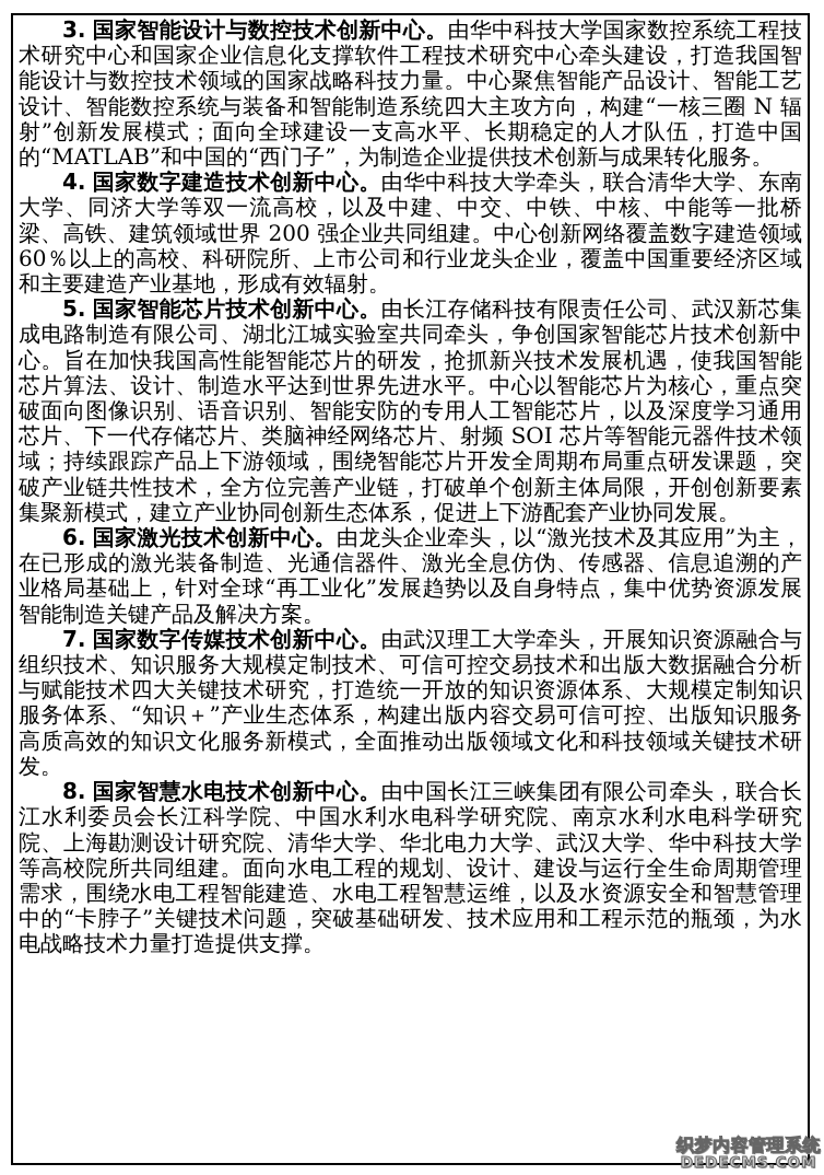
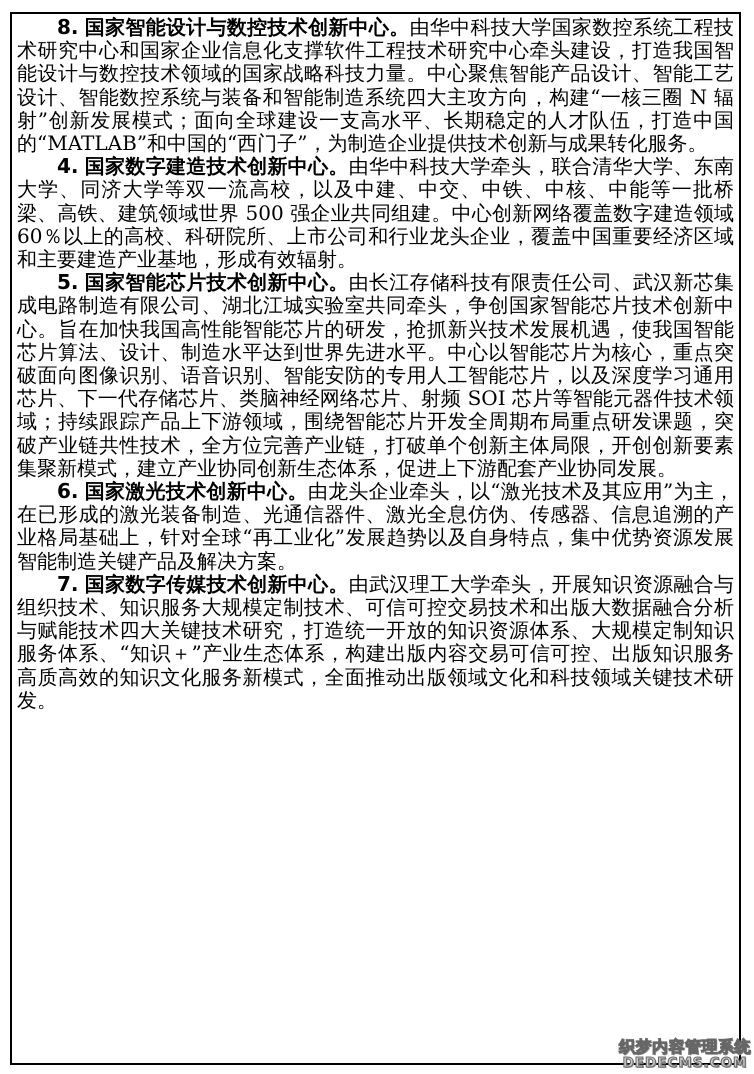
- 3. 国家智能设计与数控技术创新中心。由华中科技大学国家数控系统工程技术研究中心和国家企业信息化支撑软件工程技术研究中心牵头建设，打造我国智能设计与数控技术领域的国家战略科技力量。中心聚焦智能产品设计、智能工艺设计、智能数控系统与装备和智能制造系统四大主攻方向，构建“一核三圈 N 辐射”创新发展模式；面向全球建设一支高水平、长期稳定的人才队伍，打造中国的“MATLAB”和中国的“西门子”，为制造企业提供技术创新与成果转化服务。
+ 8. 国家智能设计与数控技术创新中心。由华中科技大学国家数控系统工程技术研究中心和国家企业信息化支撑软件工程技术研究中心牵头建设，打造我国智能设计与数控技术领域的国家战略科技力量。中心聚焦智能产品设计、智能工艺设计、智能数控系统与装备和智能制造系统四大主攻方向，构建“一核三圈 N 辐射”创新发展模式；面向全球建设一支高水平、长期稳定的人才队伍，打造中国的“MATLAB”和中国的“西门子”，为制造企业提供技术创新与成果转化服务。
- 4. 国家数字建造技术创新中心。由华中科技大学牵头，联合清华大学、东南大学、同济大学等双一流高校，以及中建、中交、中铁、中核、中能等一批桥梁、高铁、建筑领域世界 200 强企业共同组建。中心创新网络覆盖数字建造领域 60％以上的高校、科研院所、上市公司和行业龙头企业，覆盖中国重要经济区域和主要建造产业基地，形成有效辐射。
+ 4. 国家数字建造技术创新中心。由华中科技大学牵头，联合清华大学、东南大学、同济大学等双一流高校，以及中建、中交、中铁、中核、中能等一批桥梁、高铁、建筑领域世界 500 强企业共同组建。中心创新网络覆盖数字建造领域 60％以上的高校、科研院所、上市公司和行业龙头企业，覆盖中国重要经济区域和主要建造产业基地，形成有效辐射。
  5. 国家智能芯片技术创新中心。由长江存储科技有限责任公司、武汉新芯集成电路制造有限公司、湖北江城实验室共同牵头，争创国家智能芯片技术创新中心。旨在加快我国高性能智能芯片的研发，抢抓新兴技术发展机遇，使我国智能芯片算法、设计、制造水平达到世界先进水平。中心以智能芯片为核心，重点突破面向图像识别、语音识别、智能安防的专用人工智能芯片，以及深度学习通用芯片、下一代存储芯片、类脑神经网络芯片、射频 SOI 芯片等智能元器件技术领域；持续跟踪产品上下游领域，围绕智能芯片开发全周期布局重点研发课题，突破产业链共性技术，全方位完善产业链，打破单个创新主体局限，开创创新要素集聚新模式，建立产业协同创新生态体系，促进上下游配套产业协同发展。
  6. 国家激光技术创新中心。由龙头企业牵头，以“激光技术及其应用”为主，在已形成的激光装备制造、光通信器件、激光全息仿伪、传感器、信息追溯的产业格局基础上，针对全球“再工业化”发展趋势以及自身特点，集中优势资源发展智能制造关键产品及解决方案。
  7. 国家数字传媒技术创新中心。由武汉理工大学牵头，开展知识资源融合与组织技术、知识服务大规模定制技术、可信可控交易技术和出版大数据融合分析与赋能技术四大关键技术研究，打造统一开放的知识资源体系、大规模定制知识服务体系、“知识＋”产业生态体系，构建出版内容交易可信可控、出版知识服务高质高效的知识文化服务新模式，全面推动出版领域文化和科技领域关键技术研发。
- 8. 国家智慧水电技术创新中心。由中国长江三峡集团有限公司牵头，联合长江水利委员会长江科学院、中国水利水电科学研究院、南京水利水电科学研究院、上海勘测设计研究院、清华大学、华北电力大学、武汉大学、华中科技大学等高校院所共同组建。面向水电工程的规划、设计、建设与运行全生命周期管理需求，围绕水电工程智能建造、水电工程智慧运维，以及水资源安全和智慧管理中的“卡脖子”关键技术问题，突破基础研发、技术应用和工程示范的瓶颈，为水电战略技术力量打造提供支撑。
  织梦内容管理系统
  DEDECMS.COM
